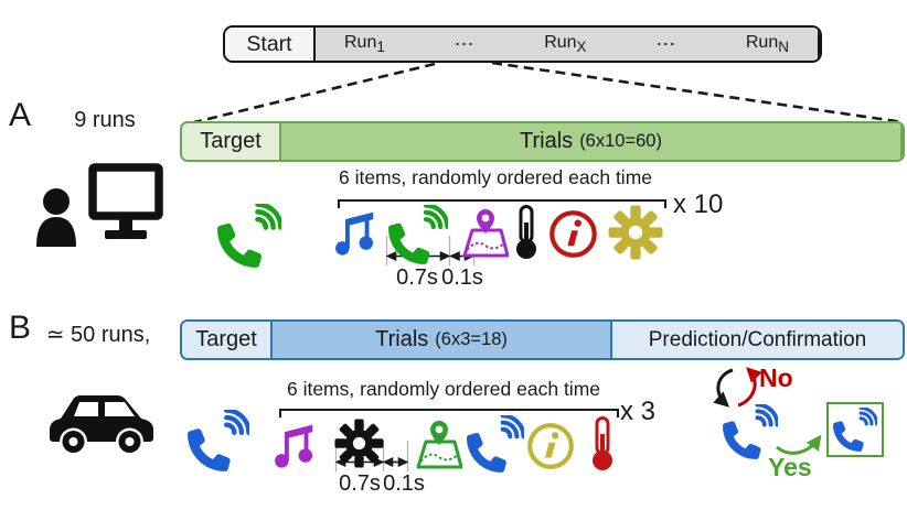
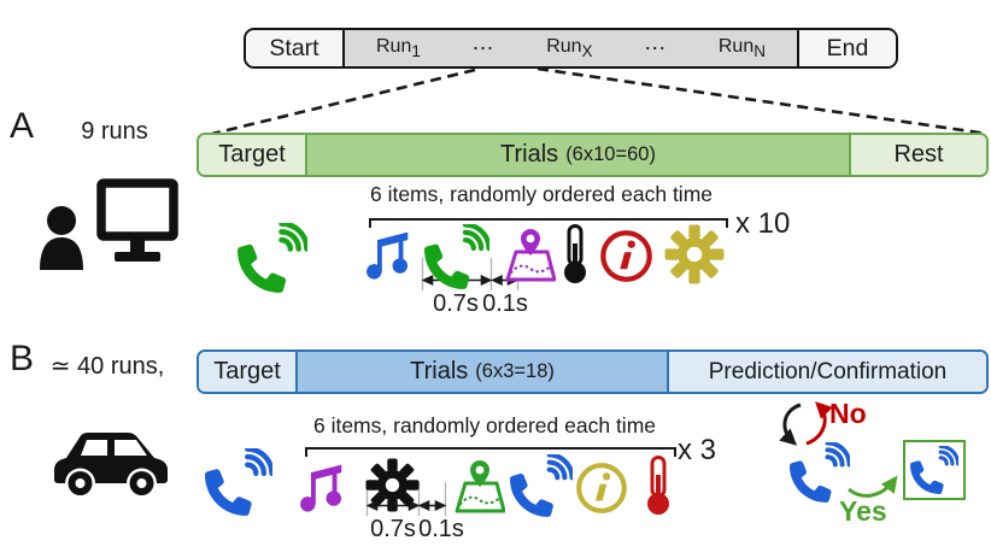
  Start
  Run1
  ⋯
  RunX
  ⋯
  RunN
+ End
  A
  9 runs
  Target
  Trials
  (6x10=60)
+ Rest
  6 items, randomly ordered each time
  x 10
  0.7s
  0.1s
  B
- ≃ 50 runs,
+ ≃ 40 runs,
  Target
  Trials
  (6x3=18)
  Prediction/Confirmation
  6 items, randomly ordered each time
  x 3
  0.7s
  0.1s
  No
  Yes
